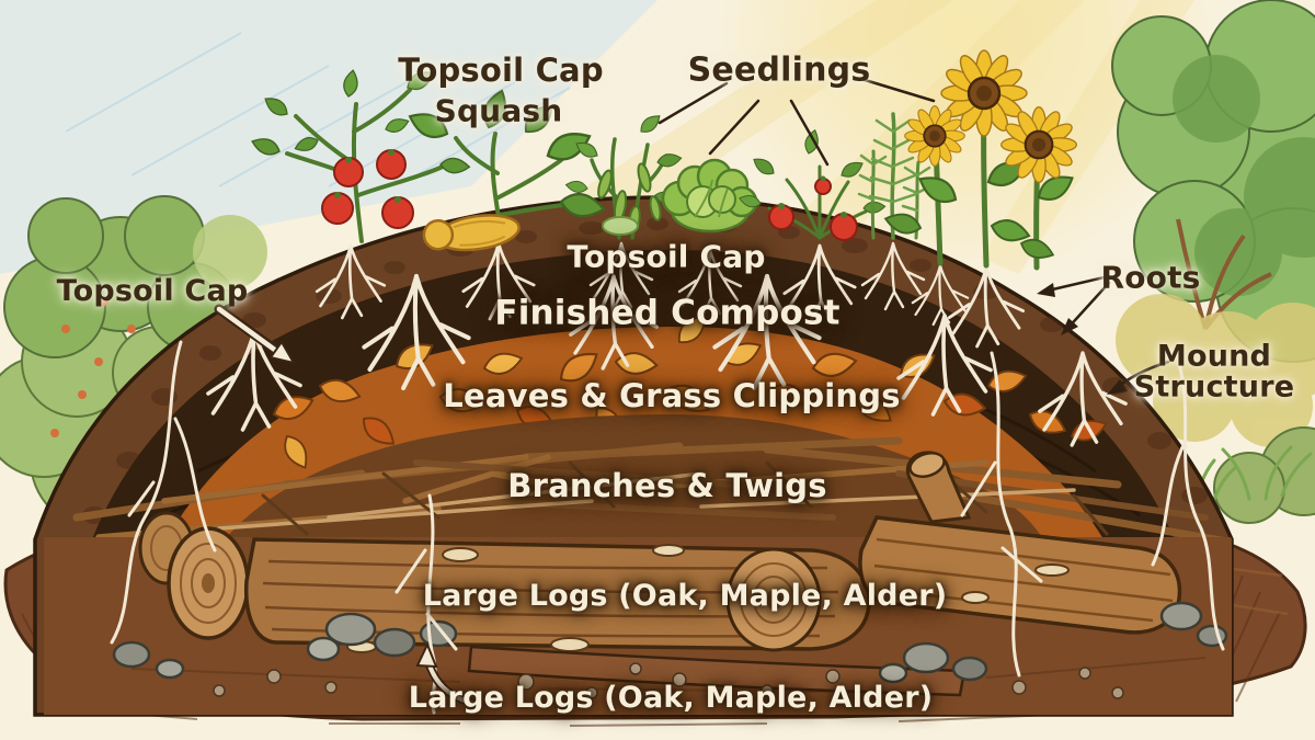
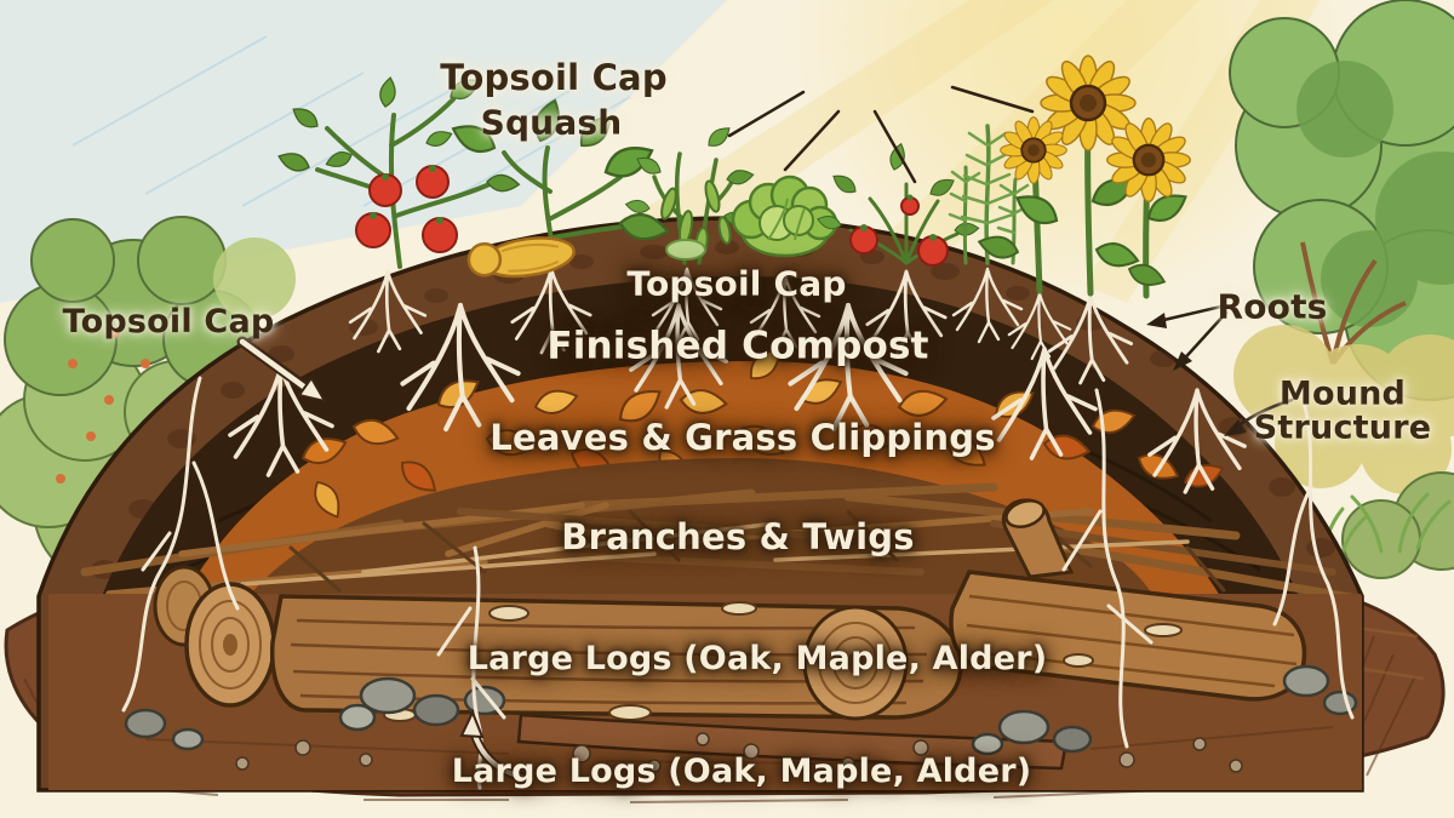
  Topsoil Cap
  Squash
- Seedlings
  Topsoil Cap
  Topsoil Cap
  Finished Compost
  Leaves & Grass Clippings
  Branches & Twigs
  Large Logs (Oak, Maple, Alder)
  Large Logs (Oak, Maple, Alder)
  Roots
  Mound Structure
